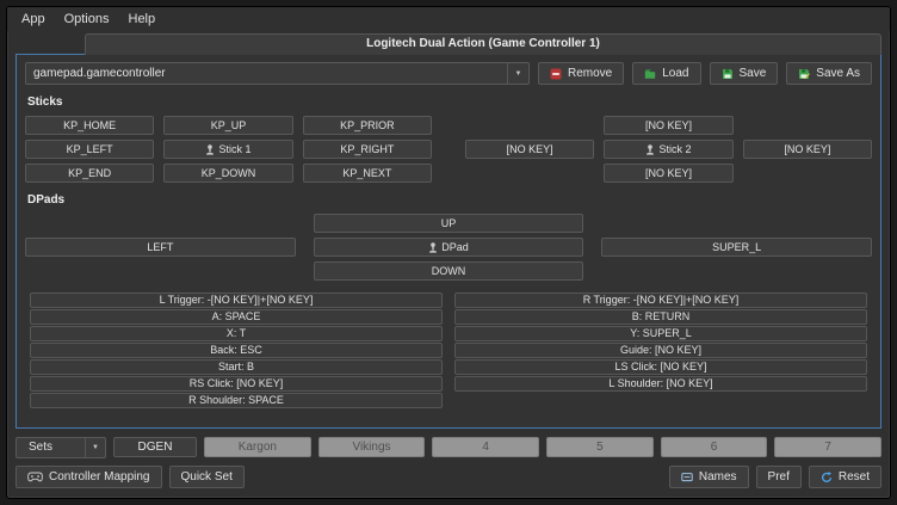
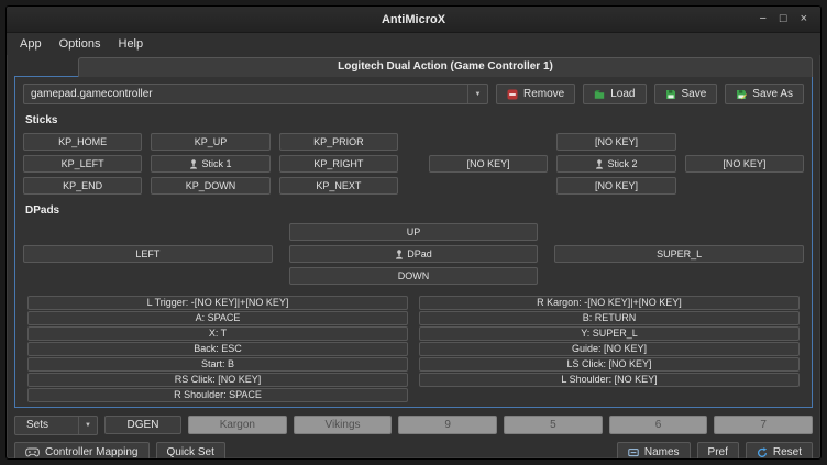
+ AntiMicroX
+ −
+ □
+ ×
  App
  Options
  Help
  Logitech Dual Action (Game Controller 1)
  gamepad.gamecontroller
  Remove
  Load
  Save
  Save As
  Sticks
  KP_HOME
  KP_UP
  KP_PRIOR
  KP_LEFT
  Stick 1
  KP_RIGHT
  KP_END
  KP_DOWN
  KP_NEXT
  [NO KEY]
  [NO KEY]
  Stick 2
  [NO KEY]
  [NO KEY]
  DPads
  UP
  LEFT
  DPad
  SUPER_L
  DOWN
  L Trigger: -[NO KEY]|+[NO KEY]
  A: SPACE
  X: T
  Back: ESC
  Start: B
  RS Click: [NO KEY]
  R Shoulder: SPACE
- R Trigger: -[NO KEY]|+[NO KEY]
+ R Kargon: -[NO KEY]|+[NO KEY]
  B: RETURN
  Y: SUPER_L
  Guide: [NO KEY]
  LS Click: [NO KEY]
  L Shoulder: [NO KEY]
  Sets
  DGEN
  Kargon
  Vikings
- 4
+ 9
  5
  6
  7
  Controller Mapping
  Quick Set
  Names
  Pref
  Reset
